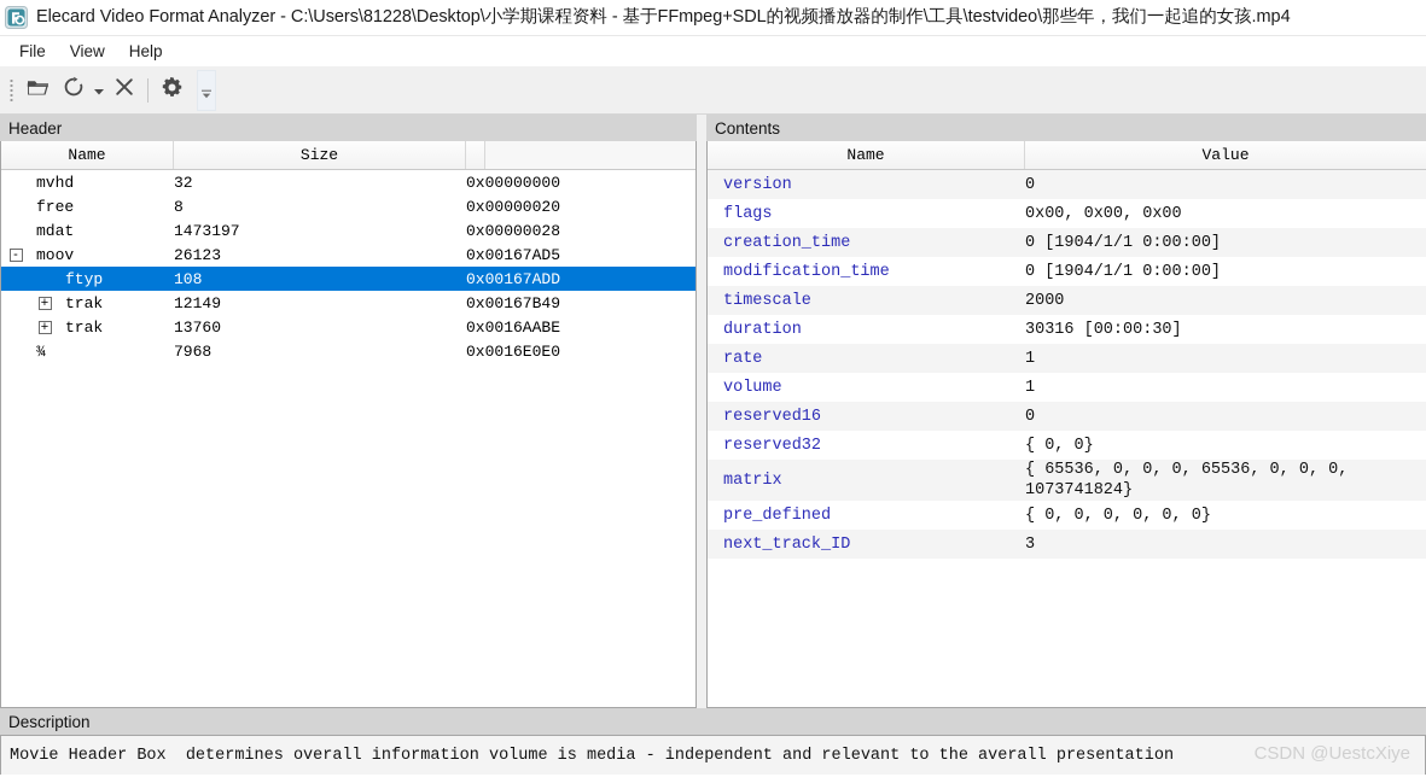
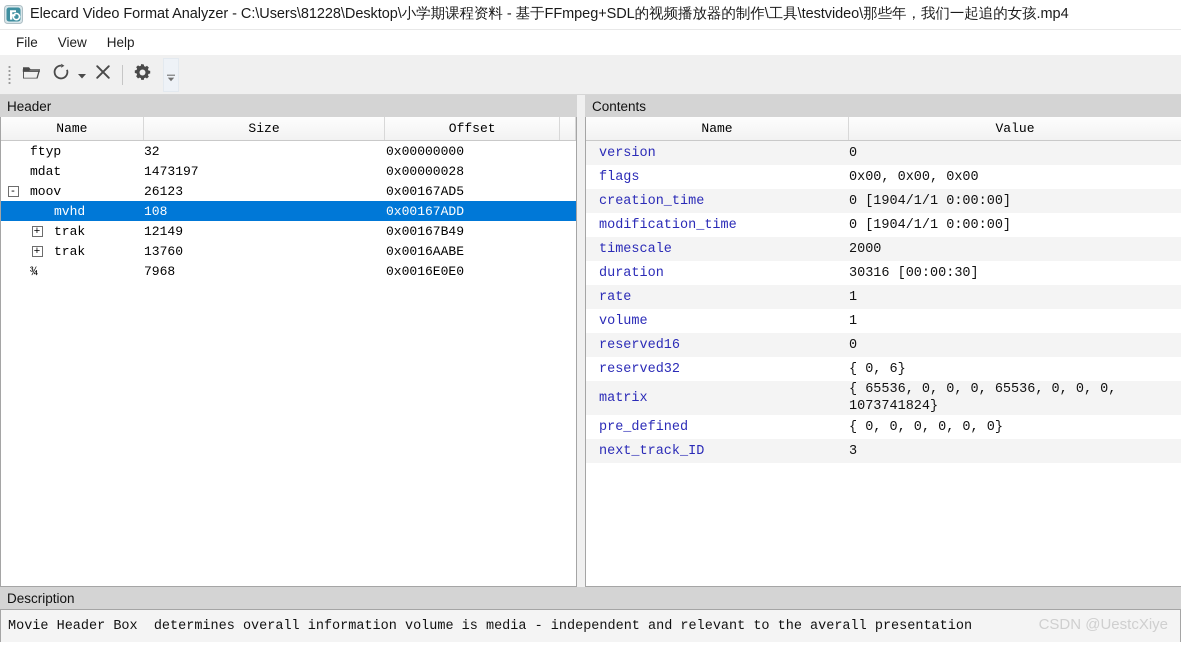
  Elecard Video Format Analyzer - C:\Users\81228\Desktop\小学期课程资料 - 基于FFmpeg+SDL的视频播放器的制作\工具\testvideo\那些年，我们一起追的女孩.mp4
  File
  View
  Help
  Header
  Name
  Size
+ Offset
- mvhd
+ ftyp
  32
  0x00000000
- free
- 8
- 0x00000020
  mdat
  1473197
  0x00000028
  -
  moov
  26123
  0x00167AD5
- ftyp
+ mvhd
  108
  0x00167ADD
  +
  trak
  12149
  0x00167B49
  +
  trak
  13760
  0x0016AABE
  ¾
  7968
  0x0016E0E0
  Contents
  Name
  Value
  version
  0
  flags
  0x00, 0x00, 0x00
  creation_time
  0 [1904/1/1 0:00:00]
  modification_time
  0 [1904/1/1 0:00:00]
  timescale
  2000
  duration
  30316 [00:00:30]
  rate
  1
  volume
  1
  reserved16
  0
  reserved32
- { 0, 0}
+ { 0, 6}
  matrix
  { 65536, 0, 0, 0, 65536, 0, 0, 0,
  1073741824}
  pre_defined
  { 0, 0, 0, 0, 0, 0}
  next_track_ID
  3
  Description
  Movie Header Box determines overall information volume is media - independent and relevant to the averall presentation
  CSDN @UestcXiye
